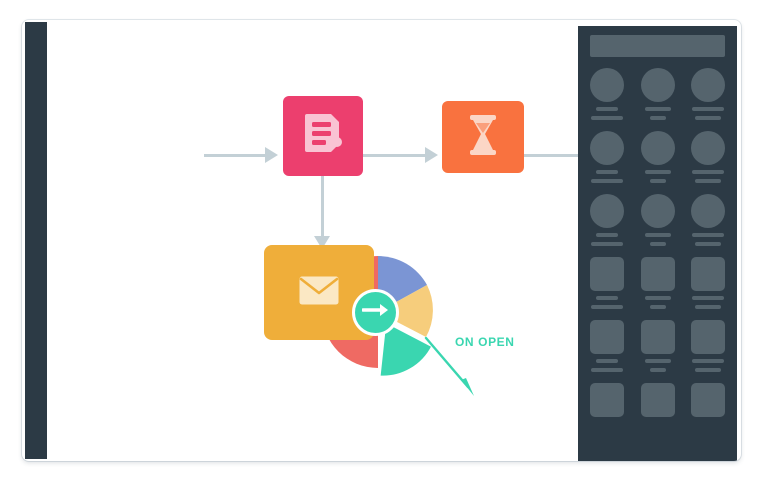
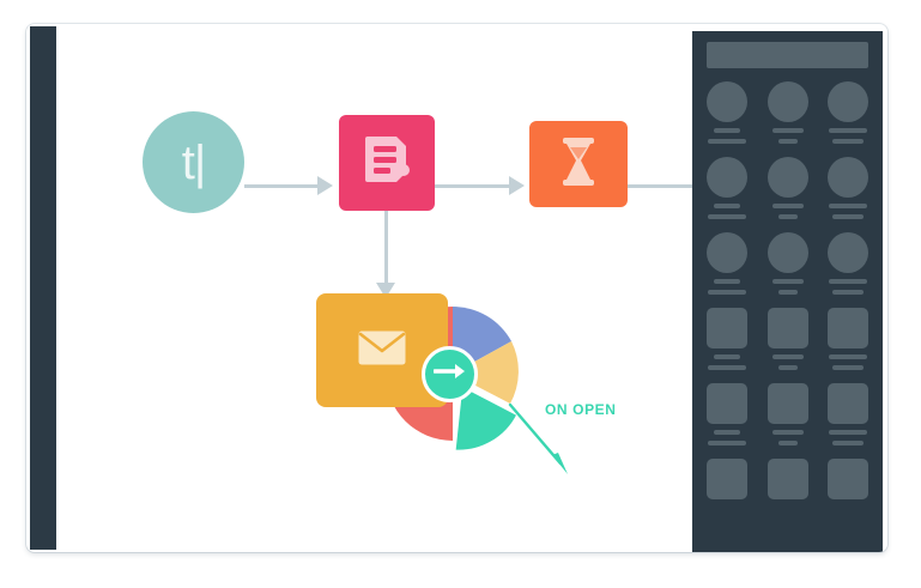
+ t|
  ON OPEN
